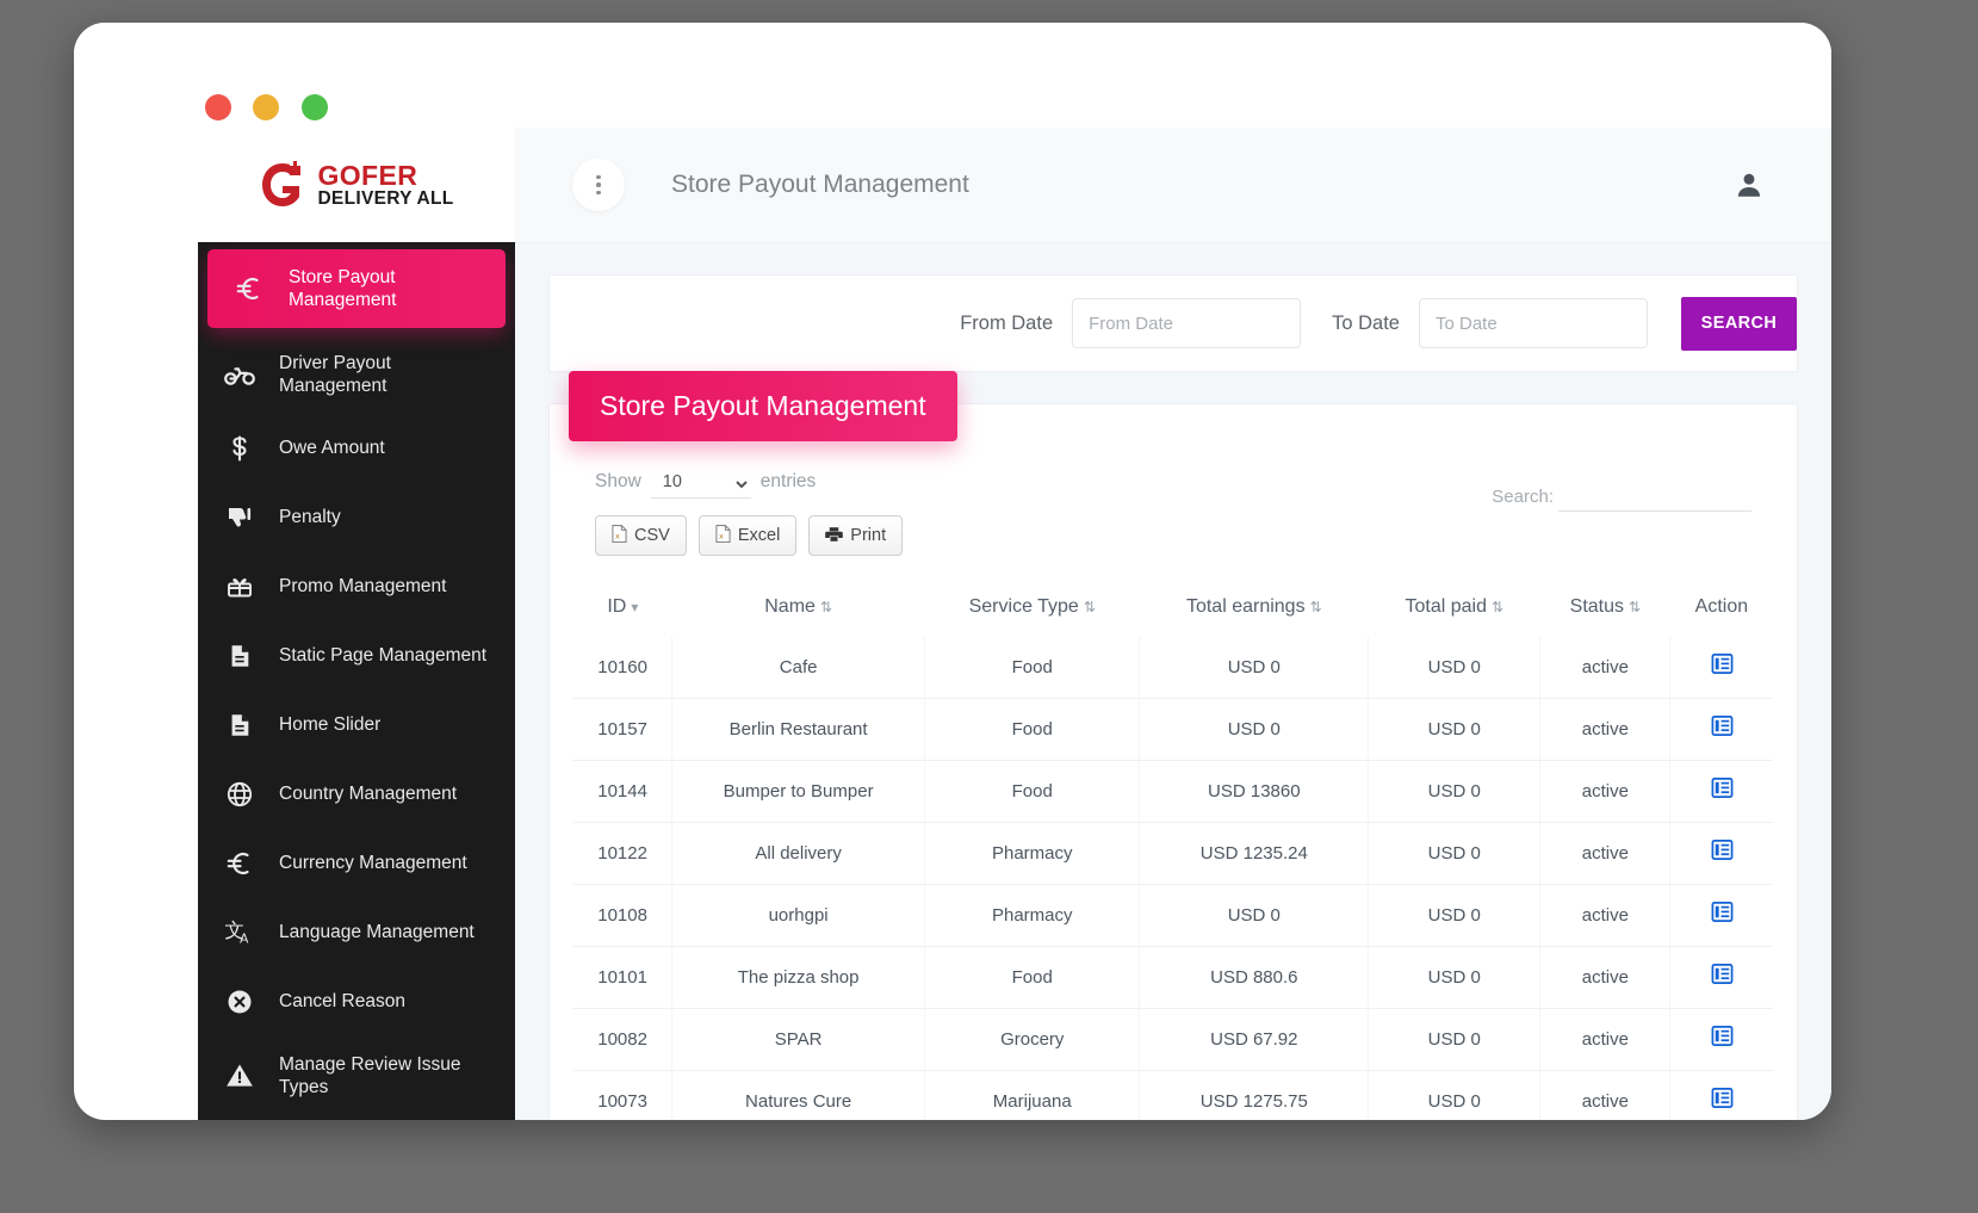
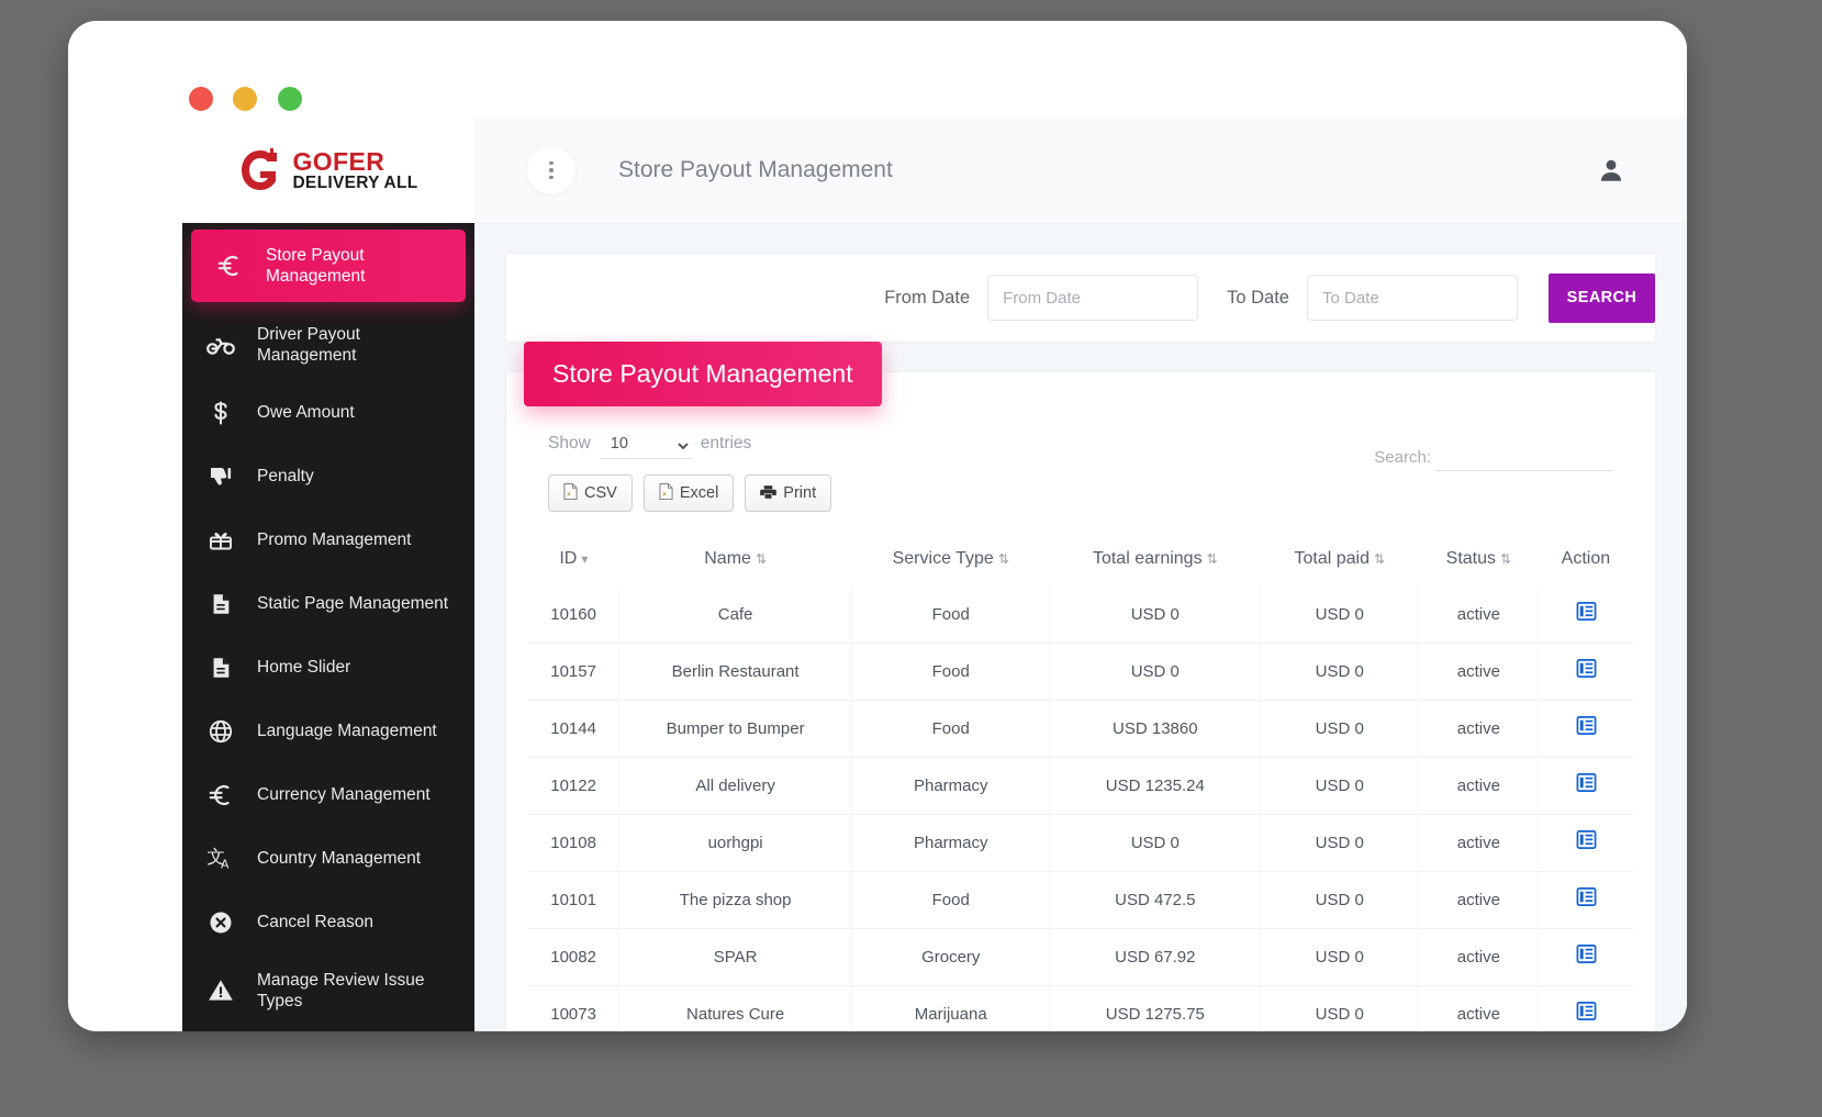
  GOFER
  DELIVERY ALL
  Store Payout Management
  Driver Payout Management
  Owe Amount
  Penalty
  Promo Management
  Static Page Management
  Home Slider
- Country Management
+ Language Management
  Currency Management
  文
  A
- Language Management
+ Country Management
  Cancel Reason
  Manage Review Issue Types
  Store Payout Management
  From Date
  From Date
  To Date
  To Date
  SEARCH
  Store Payout Management
  Show
  10
  entries
  x
  CSV
  x
  Excel
  Print
  Search:
  ID ▾	Name ⇅	Service Type ⇅	Total earnings ⇅	Total paid ⇅	Status ⇅	Action
  10160	Cafe	Food	USD 0	USD 0	active
  10157	Berlin Restaurant	Food	USD 0	USD 0	active
  10144	Bumper to Bumper	Food	USD 13860	USD 0	active
  10122	All delivery	Pharmacy	USD 1235.24	USD 0	active
  10108	uorhgpi	Pharmacy	USD 0	USD 0	active
- 10101	The pizza shop	Food	USD 880.6	USD 0	active
+ 10101	The pizza shop	Food	USD 472.5	USD 0	active
  10082	SPAR	Grocery	USD 67.92	USD 0	active
  10073	Natures Cure	Marijuana	USD 1275.75	USD 0	active
